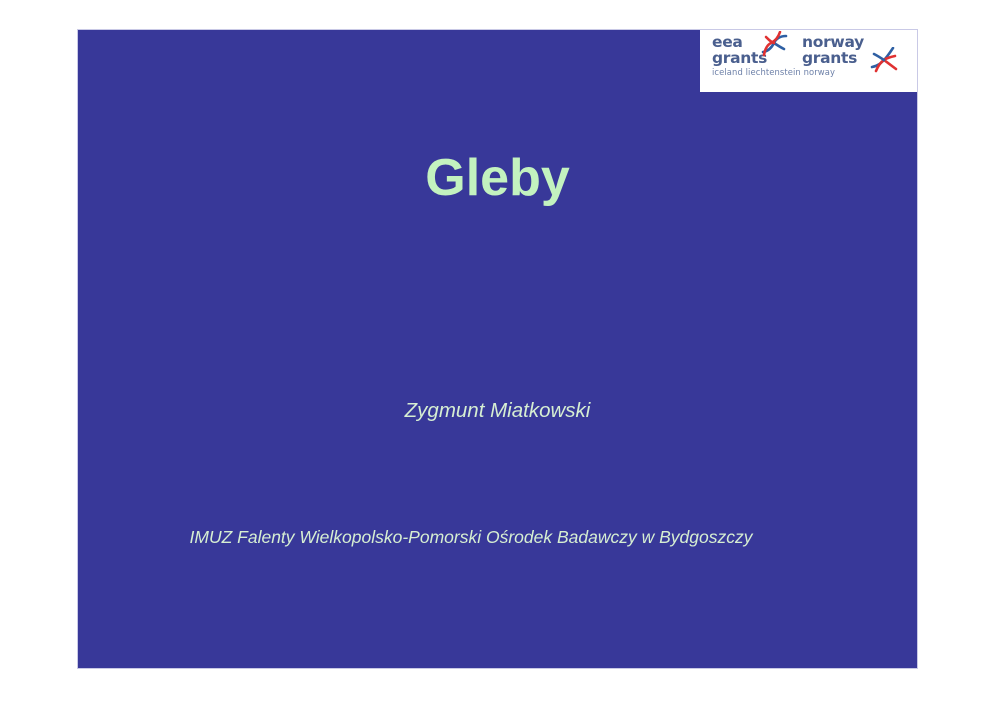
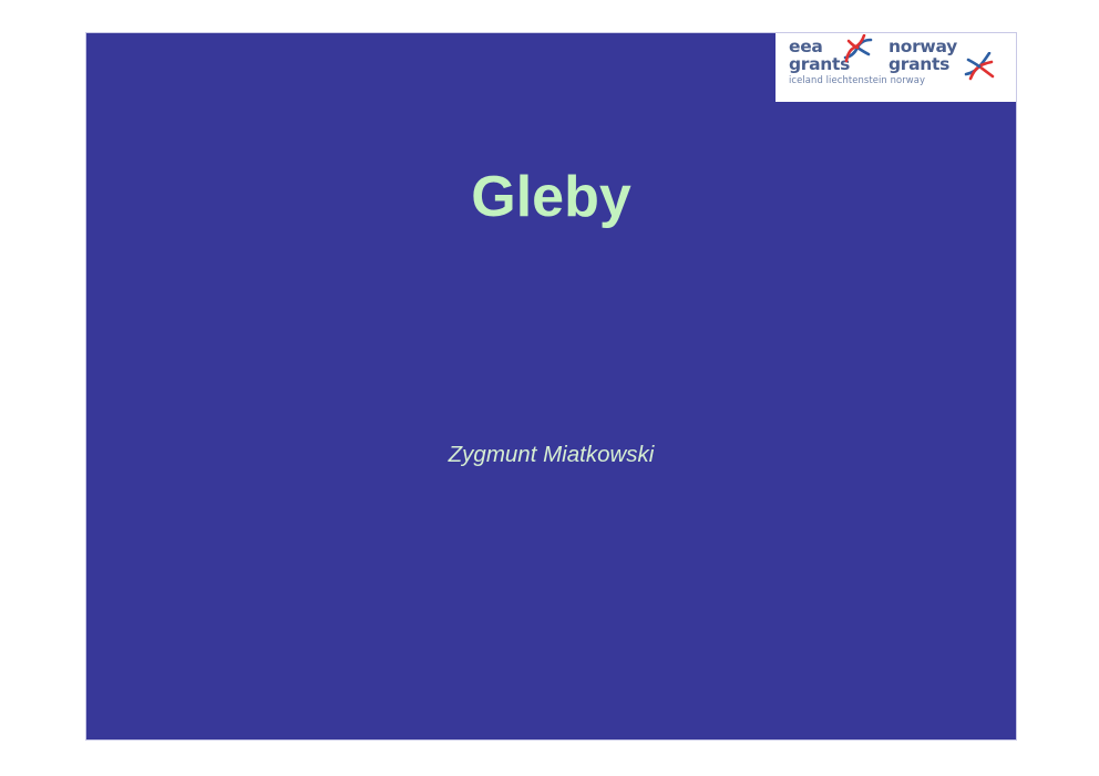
  eea
  grants
  norway
  grants
  iceland liechtenstein norway
  Gleby
  Zygmunt Miatkowski
- IMUZ Falenty Wielkopolsko-Pomorski Ośrodek Badawczy w Bydgoszczy
